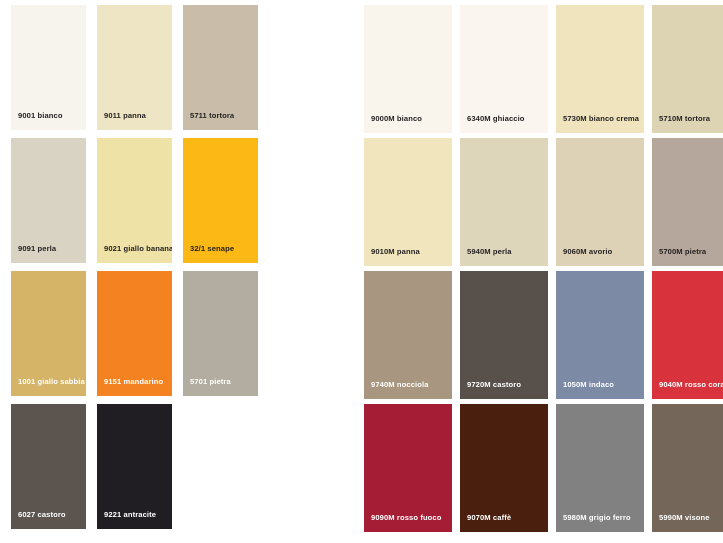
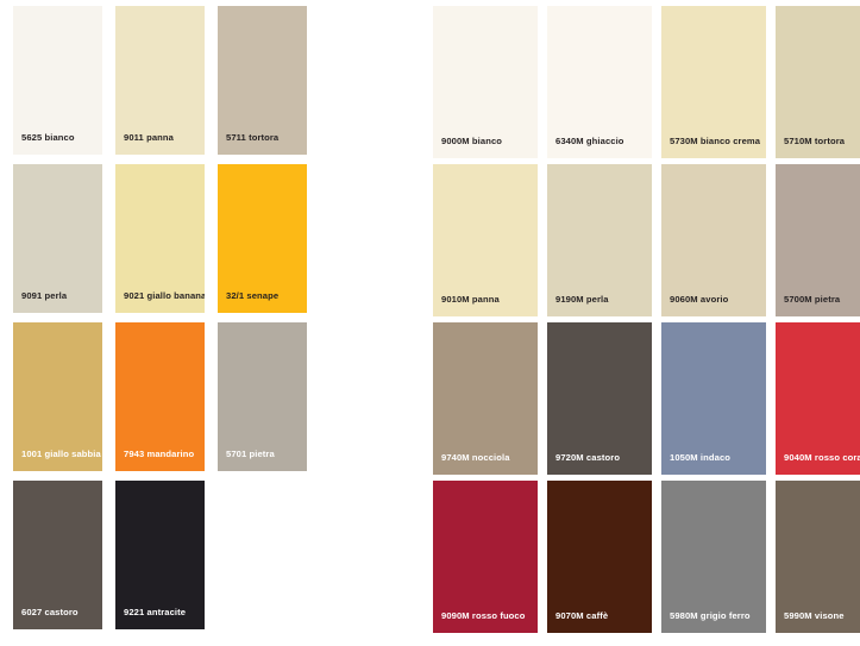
- 9001 bianco
+ 5625 bianco
  9011 panna
  5711 tortora
  9091 perla
  9021 giallo banana
  32/1 senape
  1001 giallo sabbia
- 9151 mandarino
+ 7943 mandarino
  5701 pietra
  6027 castoro
  9221 antracite
  9000M bianco
  6340M ghiaccio
  5730M bianco crema
  5710M tortora
  9010M panna
- 5940M perla
+ 9190M perla
  9060M avorio
  5700M pietra
  9740M nocciola
  9720M castoro
  1050M indaco
  9040M rosso cor
  9090M rosso fuoco
  9070M caffè
  5980M grigio ferro
  5990M visone
